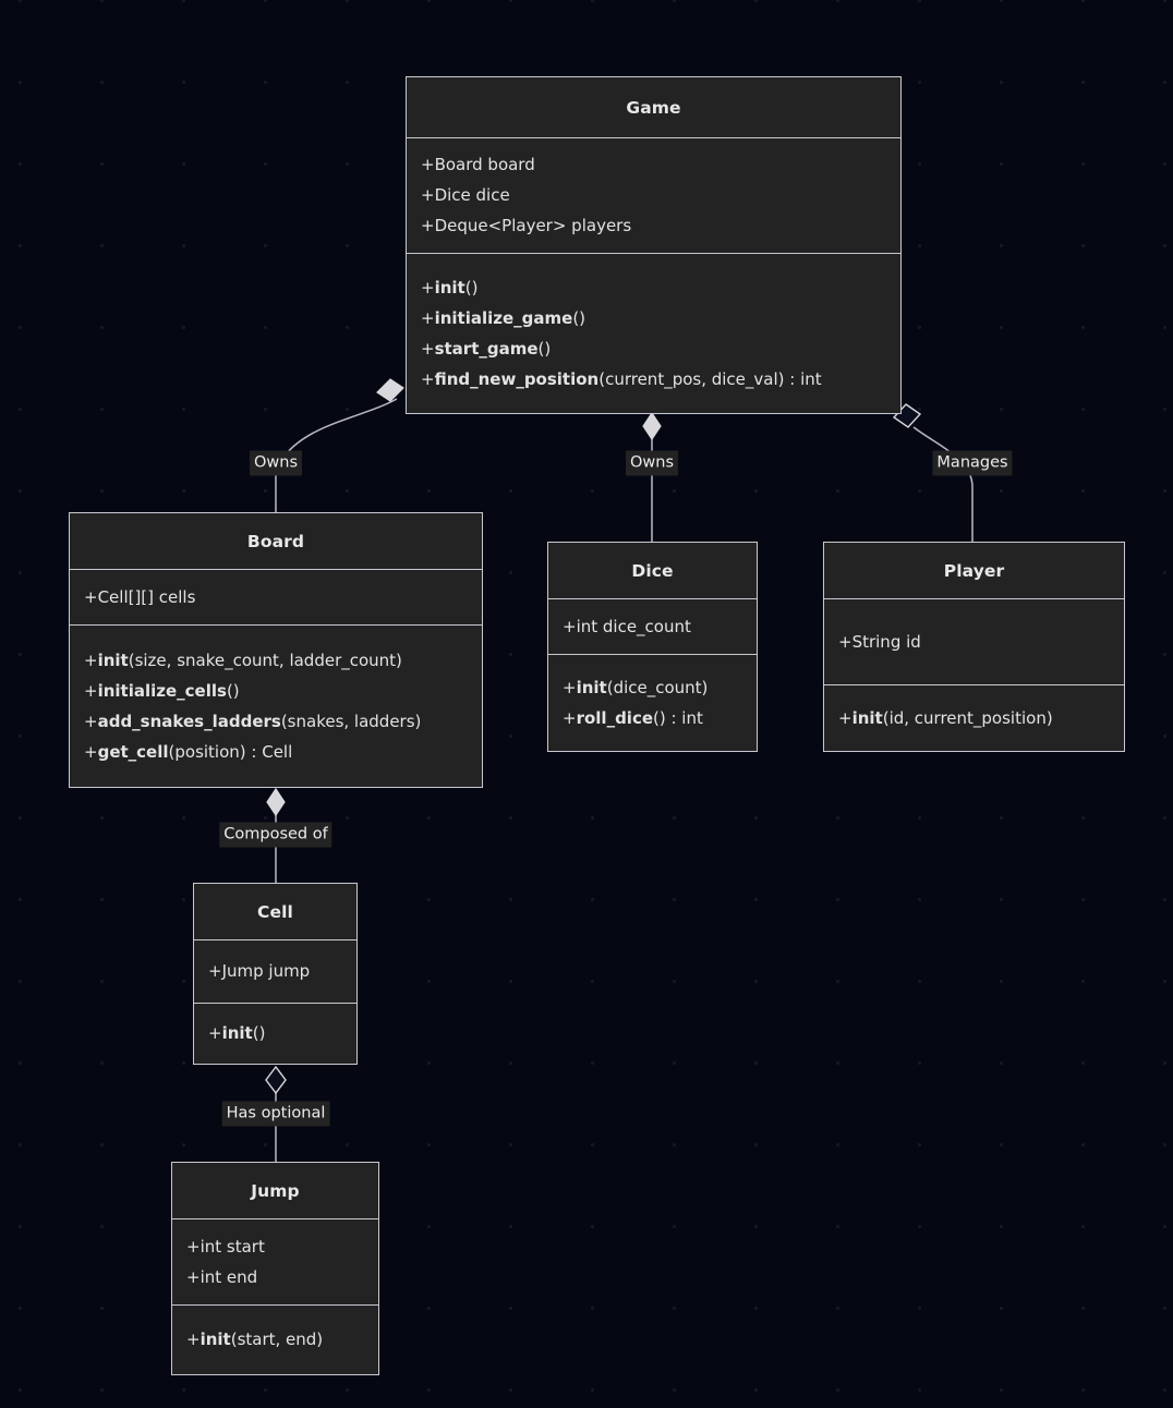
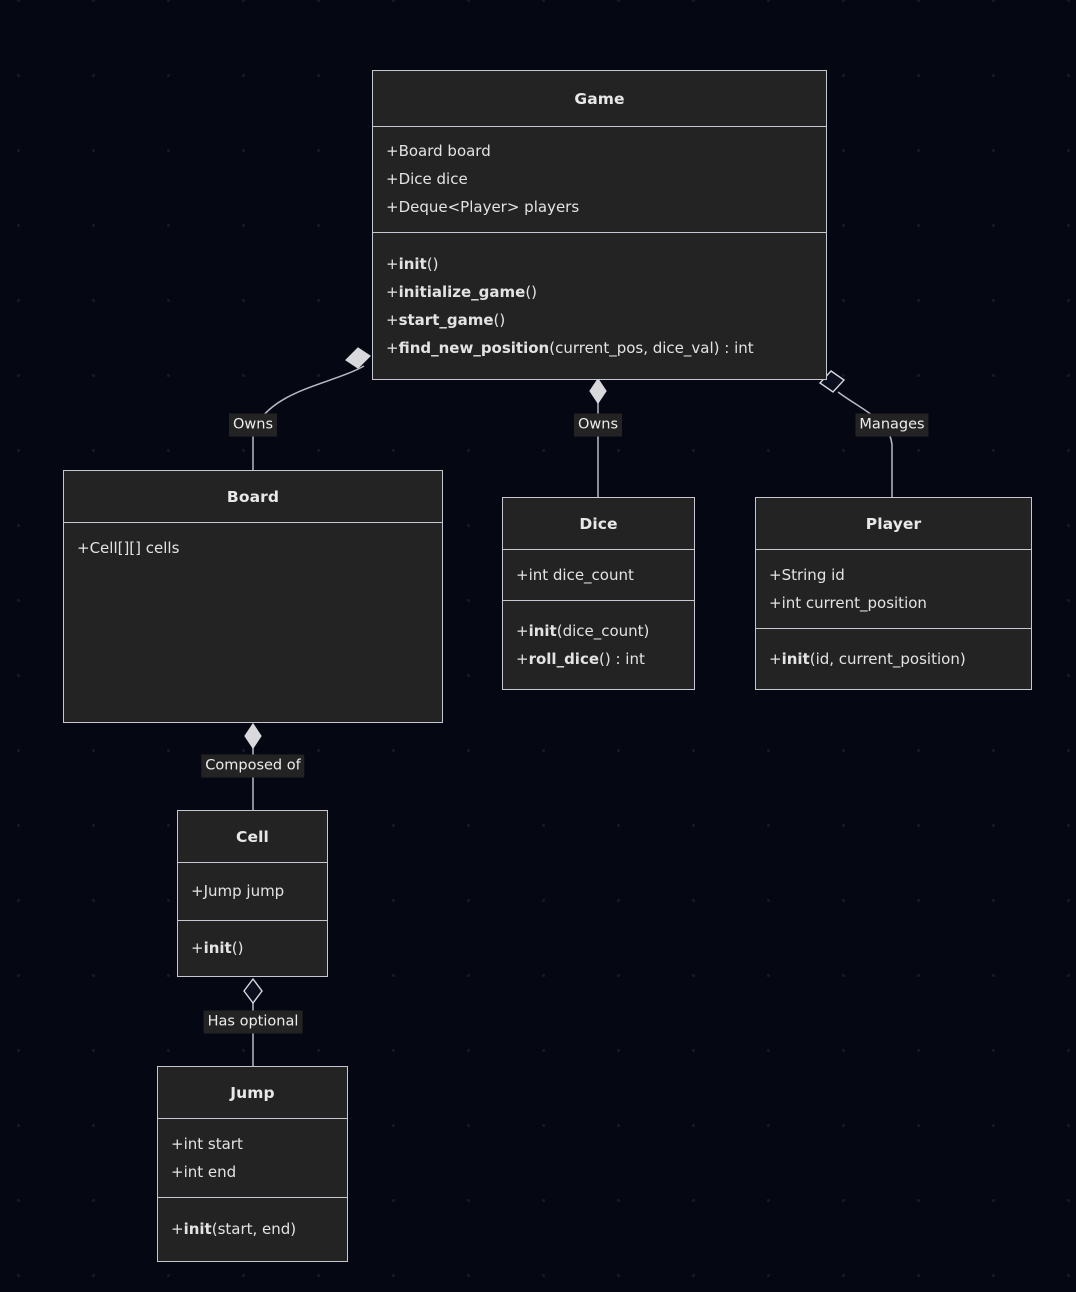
  Owns
  Owns
  Manages
  Composed of
  Has optional
  Game
  +Board board
  +Dice dice
  +Deque<Player> players
  +init()
  +initialize_game()
  +start_game()
  +find_new_position(current_pos, dice_val) : int
  Board
  +Cell[][] cells
- +init(size, snake_count, ladder_count)
- +initialize_cells()
- +add_snakes_ladders(snakes, ladders)
- +get_cell(position) : Cell
  Dice
  +int dice_count
  +init(dice_count)
  +roll_dice() : int
  Player
  +String id
+ +int current_position
  +init(id, current_position)
  Cell
  +Jump jump
  +init()
  Jump
  +int start
  +int end
  +init(start, end)
